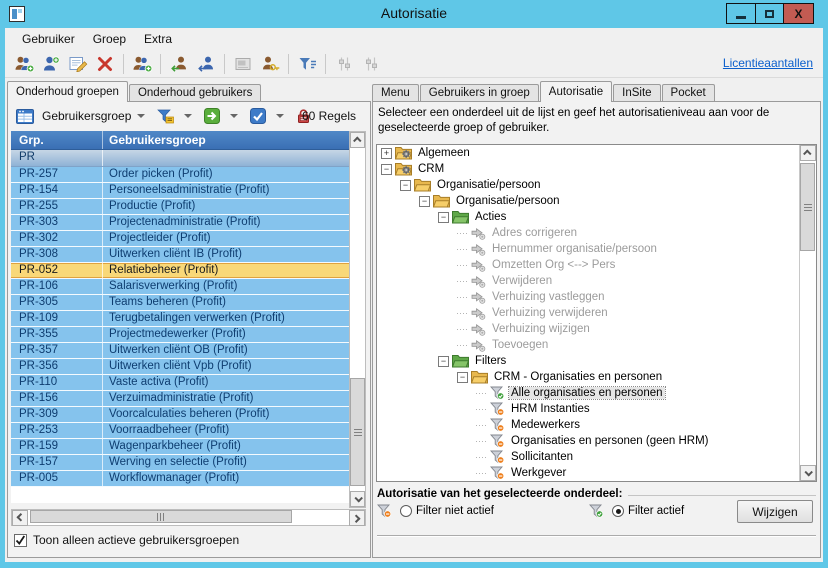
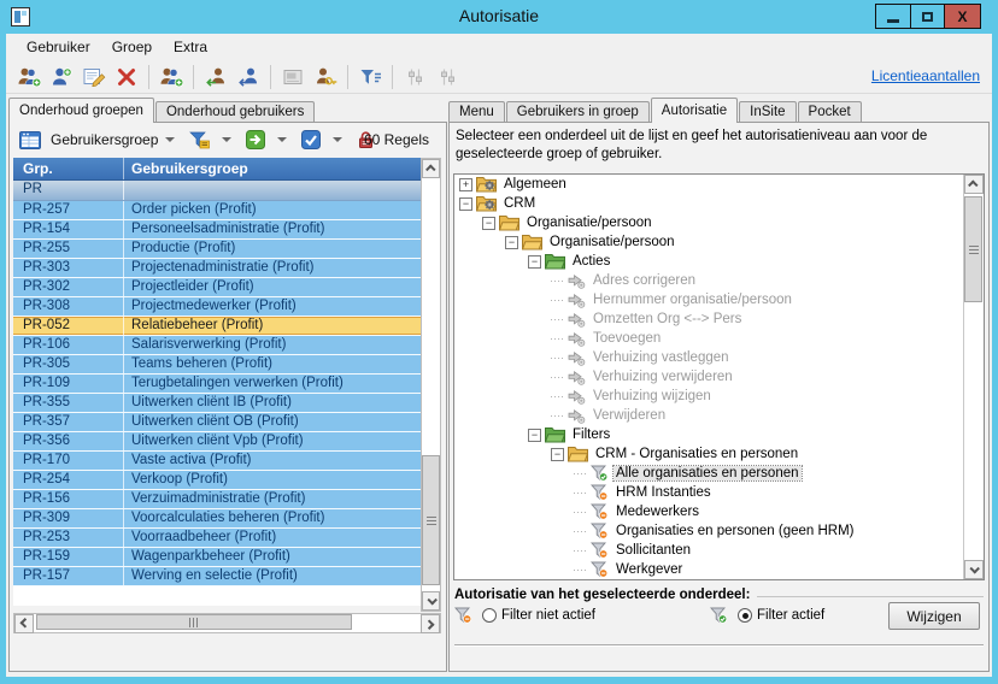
  Autorisatie
  X
  Gebruiker
  Groep
  Extra
  Licentieaantallen
  Onderhoud groepen
  Onderhoud gebruikers
  Gebruikersgroep
  60 Regels
  Grp.
  Gebruikersgroep
  PR
  PR-257
  Order picken (Profit)
  PR-154
  Personeelsadministratie (Profit)
  PR-255
  Productie (Profit)
  PR-303
  Projectenadministratie (Profit)
  PR-302
  Projectleider (Profit)
  PR-308
- Uitwerken cliënt IB (Profit)
+ Projectmedewerker (Profit)
  PR-052
  Relatiebeheer (Profit)
  PR-106
  Salarisverwerking (Profit)
  PR-305
  Teams beheren (Profit)
  PR-109
  Terugbetalingen verwerken (Profit)
  PR-355
- Projectmedewerker (Profit)
+ Uitwerken cliënt IB (Profit)
  PR-357
  Uitwerken cliënt OB (Profit)
  PR-356
  Uitwerken cliënt Vpb (Profit)
- PR-110
+ PR-170
  Vaste activa (Profit)
+ PR-254
+ Verkoop (Profit)
  PR-156
  Verzuimadministratie (Profit)
  PR-309
  Voorcalculaties beheren (Profit)
  PR-253
  Voorraadbeheer (Profit)
  PR-159
  Wagenparkbeheer (Profit)
  PR-157
  Werving en selectie (Profit)
- PR-005
- Workflowmanager (Profit)
- Toon alleen actieve gebruikersgroepen
  Menu
  Gebruikers in groep
  Autorisatie
  InSite
  Pocket
  Selecteer een onderdeel uit de lijst en geef het autorisatieniveau aan voor de geselecteerde groep of gebruiker.
  +
  Algemeen
  −
  CRM
  −
  Organisatie/persoon
  −
  Organisatie/persoon
  −
  Acties
  Adres corrigeren
  Hernummer organisatie/persoon
  Omzetten Org <--> Pers
- Verwijderen
+ Toevoegen
  Verhuizing vastleggen
  Verhuizing verwijderen
  Verhuizing wijzigen
- Toevoegen
+ Verwijderen
  −
  Filters
  −
  CRM - Organisaties en personen
  Alle organisaties en personen
  HRM Instanties
  Medewerkers
  Organisaties en personen (geen HRM)
  Sollicitanten
  Werkgever
  Autorisatie van het geselecteerde onderdeel:
  Filter niet actief
  Filter actief
  Wijzigen
